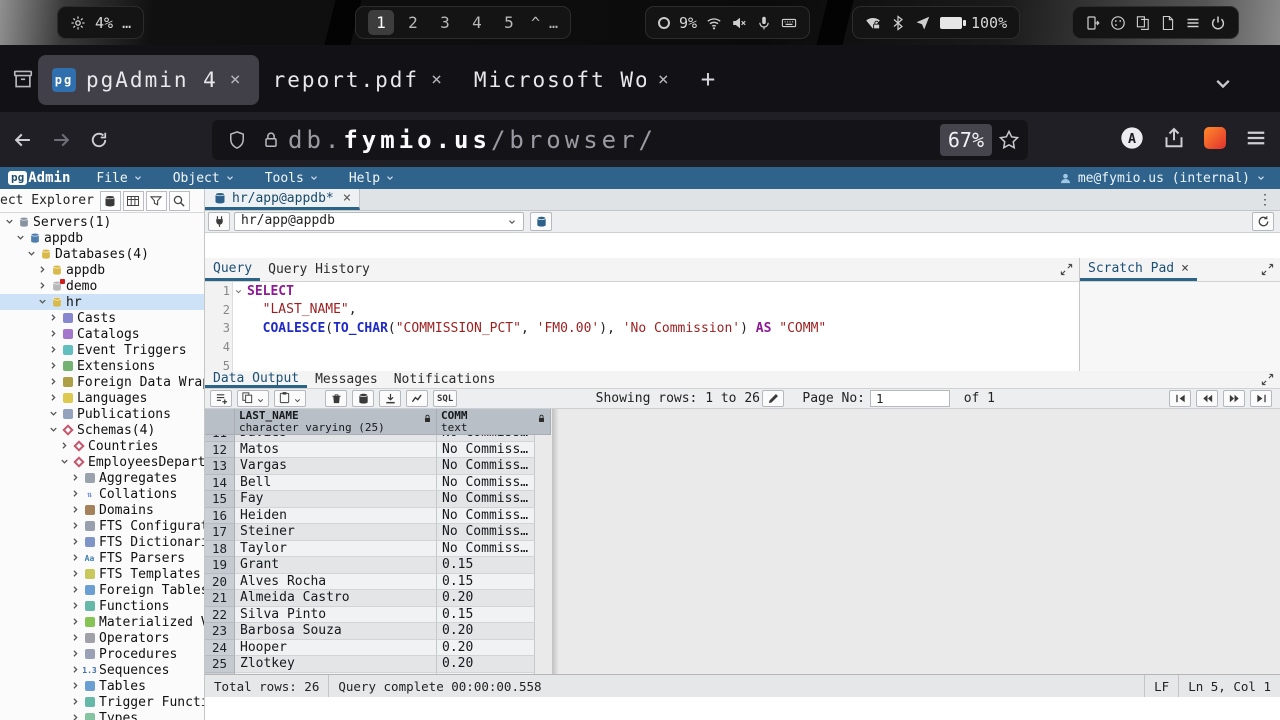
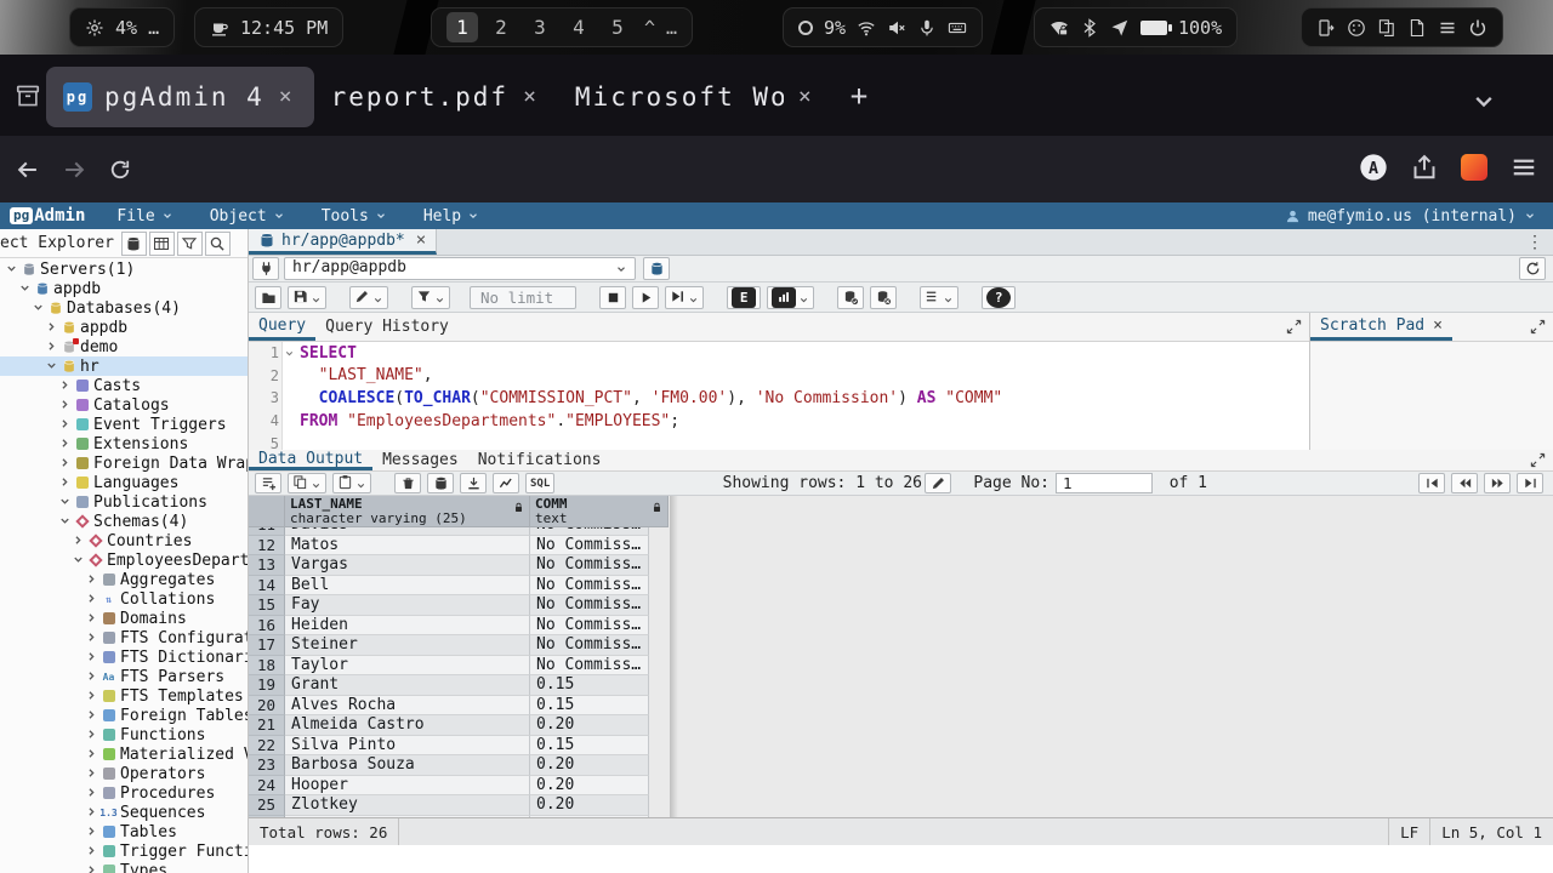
  4%
  …
+ 12:45 PM
  1
  2
  3
  4
  5
  ^
  …
  9%
  100%
  pg
  pgAdmin 4
  ×
  report.pdf
  ×
  Microsoft Wo
  ×
  +
- db.fymio.us/browser/
- 67%
  A
  pg
  Admin
  File
  Object
  Tools
  Help
  me@fymio.us (internal)
  ect Explorer
  Servers(1)
  appdb
  Databases(4)
  appdb
  demo
  hr
  Casts
  Catalogs
  Event Triggers
  Extensions
  Foreign Data Wra
  Languages
  Publications
  Schemas(4)
  Countries
  EmployeesDepart
  Aggregates
  ⇅
  Collations
  Domains
  FTS Configura
  FTS Dictionar
  Aa
  FTS Parsers
  FTS Templates
  Foreign Table
  Functions
  Materialized
  Operators
  Procedures
  1.3
  Sequences
  Tables
  Trigger Funct
  Types
  hr/app@appdb*
  ×
  ⋮
  hr/app@appdb
+ No limit
+ E
+ ?
  Query
  Query History
  1
  SELECT
  2
  "LAST_NAME",
  3
  COALESCE(TO_CHAR("COMMISSION_PCT", 'FM0.00'), 'No Commission') AS "COMM"
  4
+ FROM "EmployeesDepartments"."EMPLOYEES";
  5
  Scratch Pad
  ×
  Data Output
  Messages
  Notifications
  SQL
  Showing rows: 1 to 26
  Page No:
  1
  of 1
  LAST_NAME
  character varying (25)
  COMM
  text
  12
  Matos
  No Commissio
  13
  Vargas
  No Commissio
  14
  Bell
  No Commissio
  15
  Fay
  No Commissio
  16
  Heiden
  No Commissio
  17
  Steiner
  No Commissio
  18
  Taylor
  No Commissio
  19
  Grant
  0.15
  20
  Alves Rocha
  0.15
  21
  Almeida Castro
  0.20
  22
  Silva Pinto
  0.15
  23
  Barbosa Souza
  0.20
  24
  Hooper
  0.20
  25
  Zlotkey
  0.20
  Total rows: 26
- Query complete 00:00:00.558
  LF
  Ln 5, Col 1
